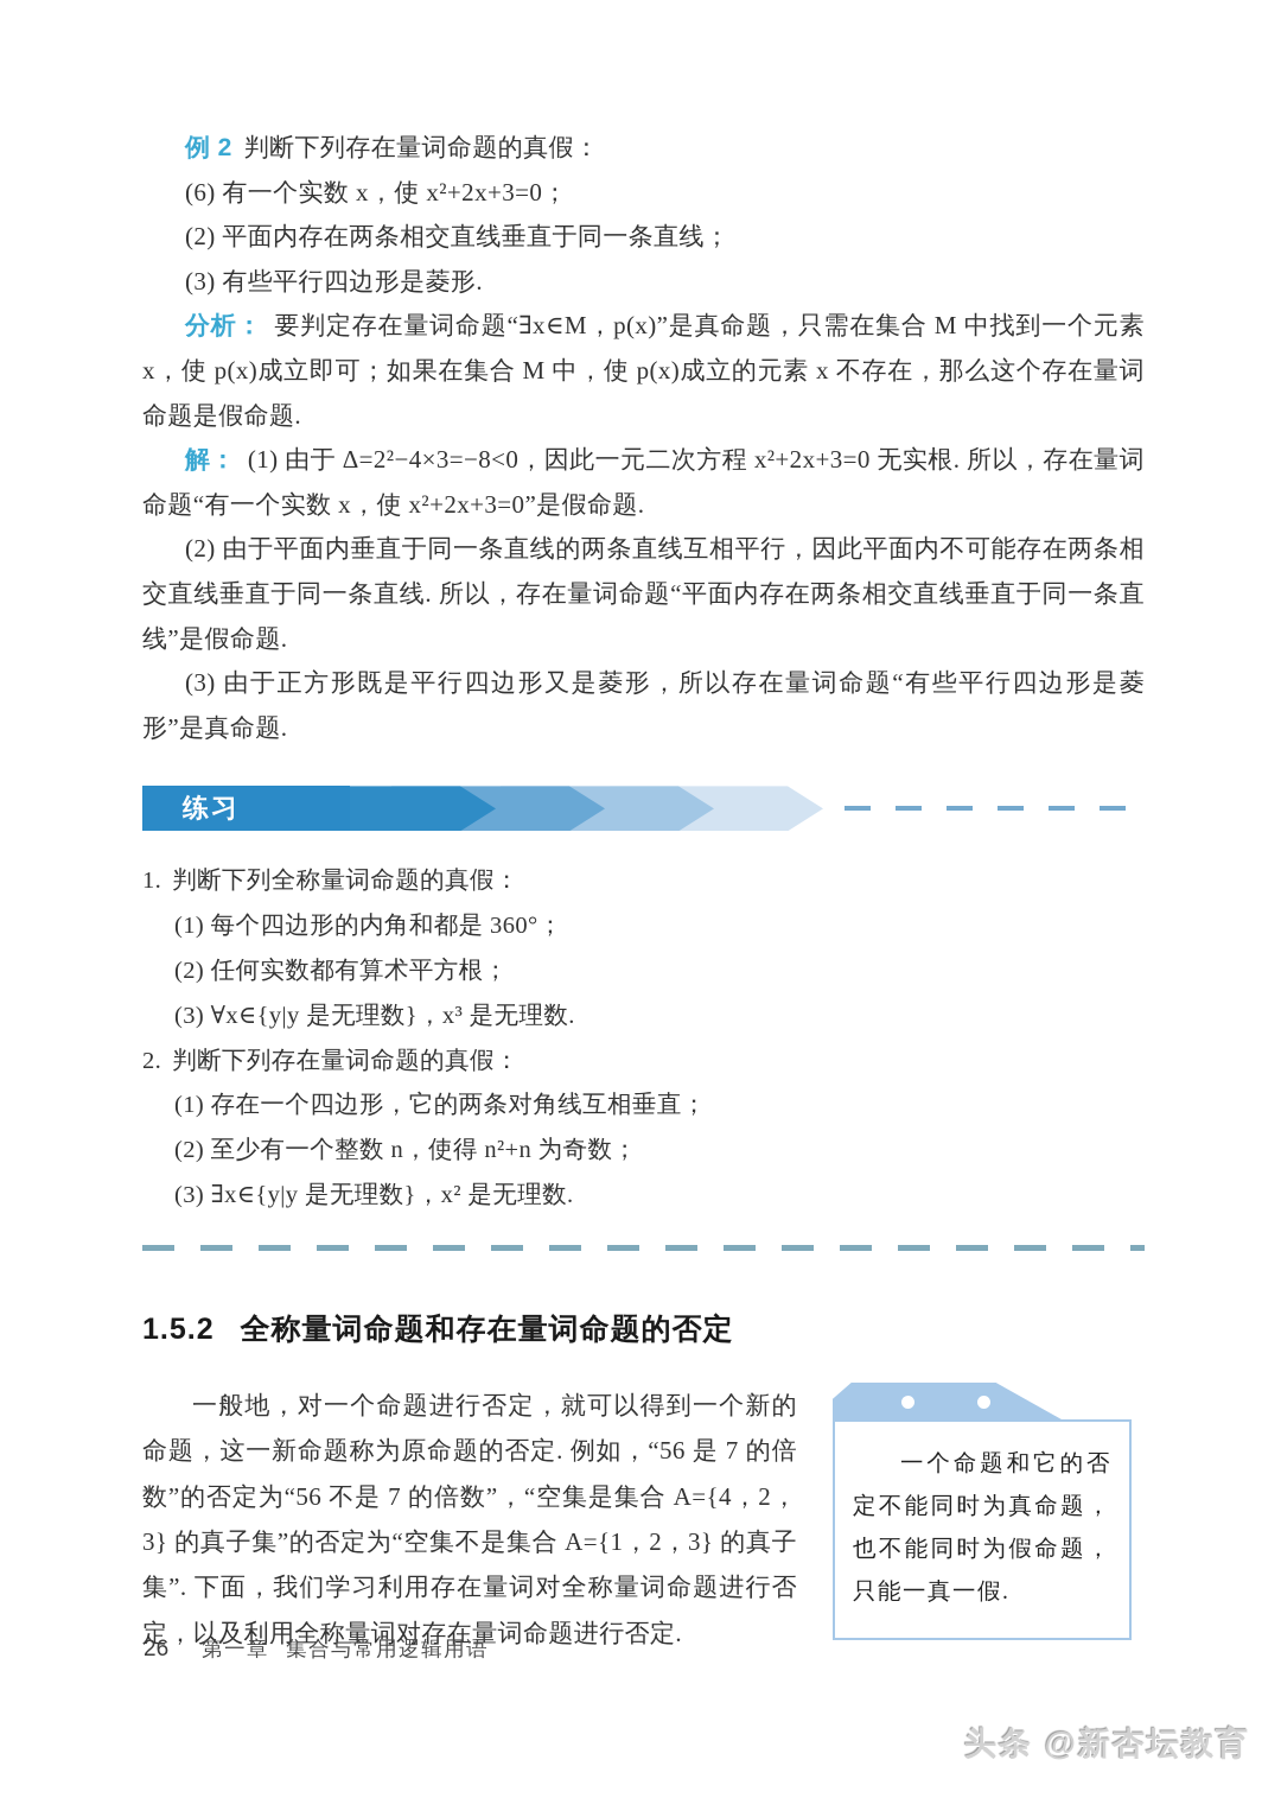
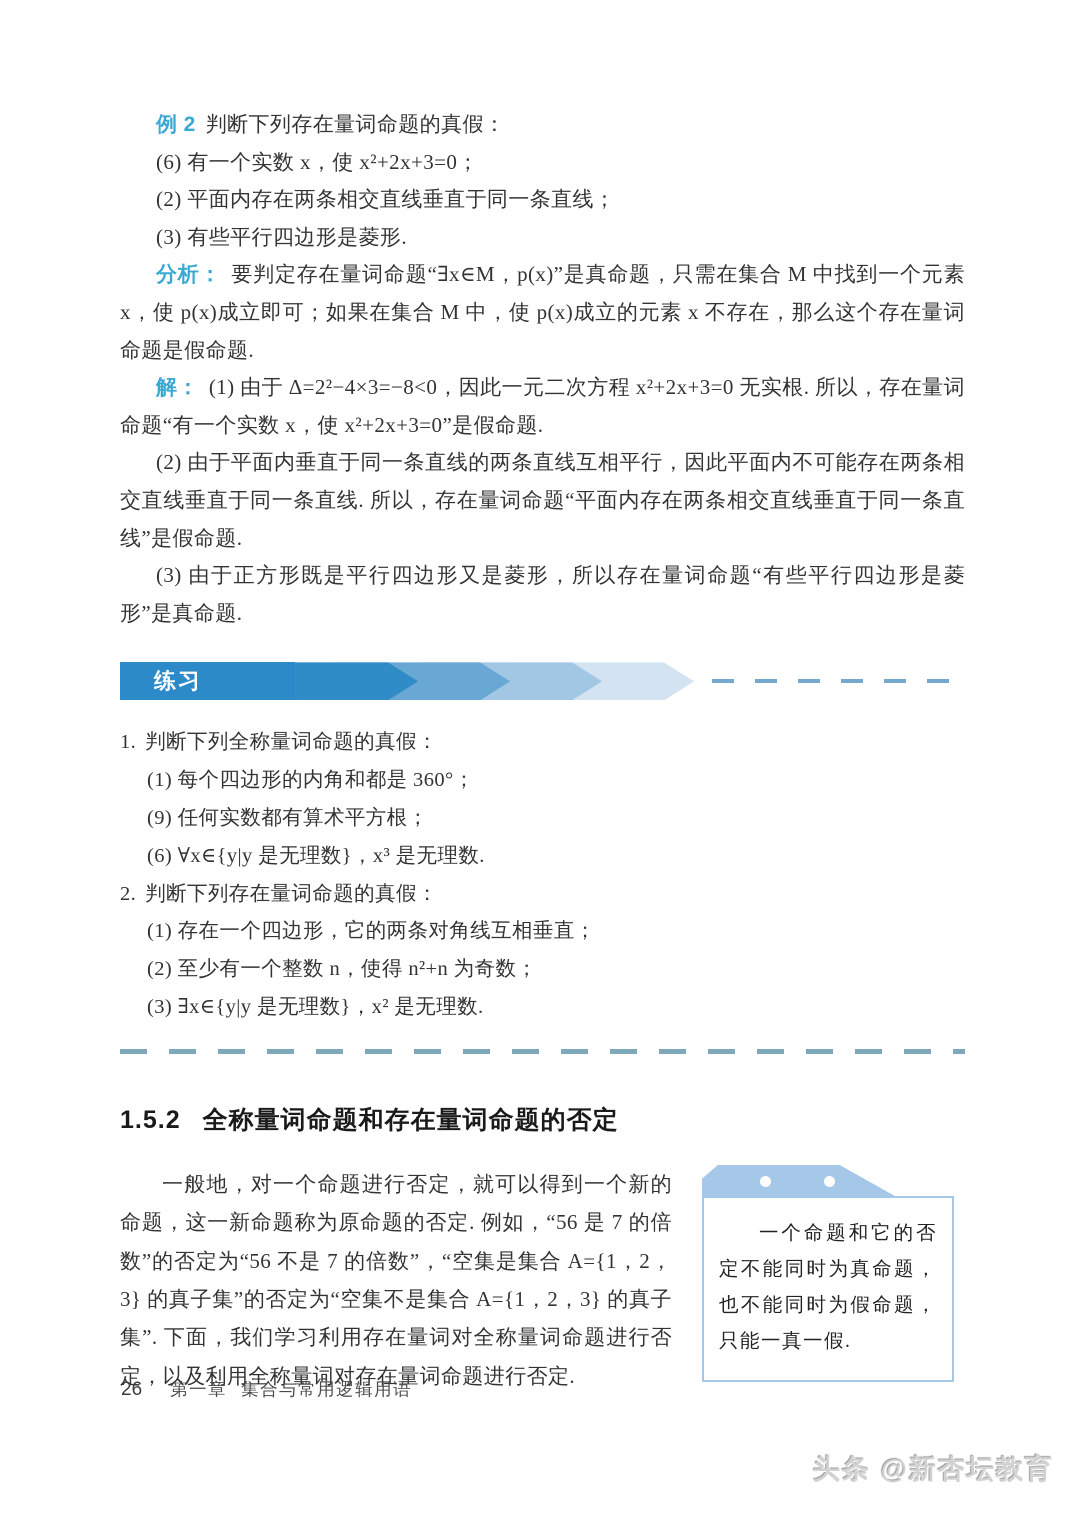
  例 2 判断下列存在量词命题的真假：
  (6) 有一个实数 x，使 x²+2x+3=0；
  (2) 平面内存在两条相交直线垂直于同一条直线；
  (3) 有些平行四边形是菱形.
  分析： 要判定存在量词命题“∃x∈M，p(x)”是真命题，只需在集合 M 中找到一个元素 x，使 p(x)成立即可；如果在集合 M 中，使 p(x)成立的元素 x 不存在，那么这个存在量词命题是假命题.
  解： (1) 由于 Δ=2²−4×3=−8<0，因此一元二次方程 x²+2x+3=0 无实根. 所以，存在量词命题“有一个实数 x，使 x²+2x+3=0”是假命题.
  (2) 由于平面内垂直于同一条直线的两条直线互相平行，因此平面内不可能存在两条相交直线垂直于同一条直线. 所以，存在量词命题“平面内存在两条相交直线垂直于同一条直线”是假命题.
  (3) 由于正方形既是平行四边形又是菱形，所以存在量词命题“有些平行四边形是菱形”是真命题.
  练习
  1. 判断下列全称量词命题的真假：
  (1) 每个四边形的内角和都是 360°；
- (2) 任何实数都有算术平方根；
+ (9) 任何实数都有算术平方根；
- (3) ∀x∈{y|y 是无理数}，x³ 是无理数.
+ (6) ∀x∈{y|y 是无理数}，x³ 是无理数.
  2. 判断下列存在量词命题的真假：
  (1) 存在一个四边形，它的两条对角线互相垂直；
  (2) 至少有一个整数 n，使得 n²+n 为奇数；
  (3) ∃x∈{y|y 是无理数}，x² 是无理数.
  1.5.2 全称量词命题和存在量词命题的否定
- 一般地，对一个命题进行否定，就可以得到一个新的命题，这一新命题称为原命题的否定. 例如，“56 是 7 的倍数”的否定为“56 不是 7 的倍数”，“空集是集合 A={4，2，3} 的真子集”的否定为“空集不是集合 A={1，2，3} 的真子集”. 下面，我们学习利用存在量词对全称量词命题进行否定，以及利用全称量词对存在量词命题进行否定.
+ 一般地，对一个命题进行否定，就可以得到一个新的命题，这一新命题称为原命题的否定. 例如，“56 是 7 的倍数”的否定为“56 不是 7 的倍数”，“空集是集合 A={1，2，3} 的真子集”的否定为“空集不是集合 A={1，2，3} 的真子集”. 下面，我们学习利用存在量词对全称量词命题进行否定，以及利用全称量词对存在量词命题进行否定.
  一个命题和它的否定不能同时为真命题，也不能同时为假命题，只能一真一假.
  26
  第一章 集合与常用逻辑用语
  头条 @新杏坛教育
